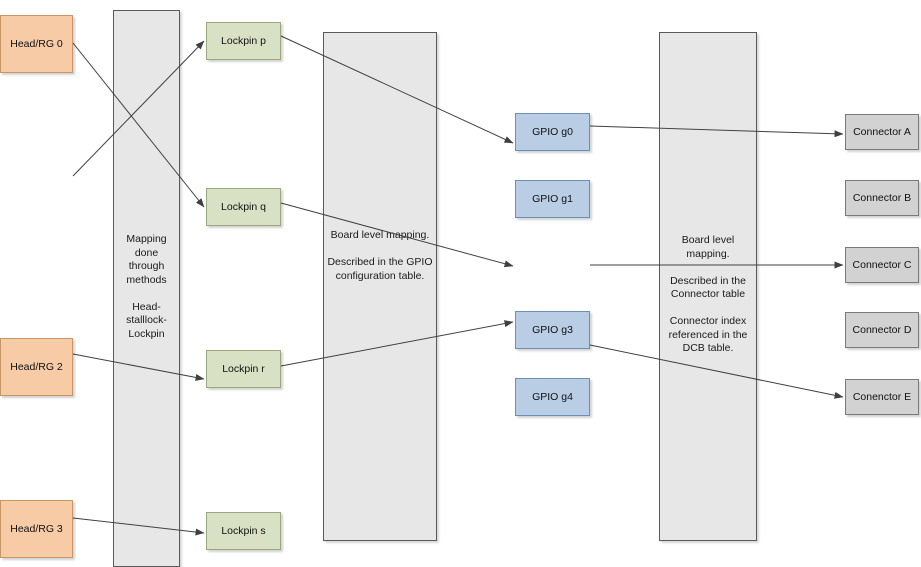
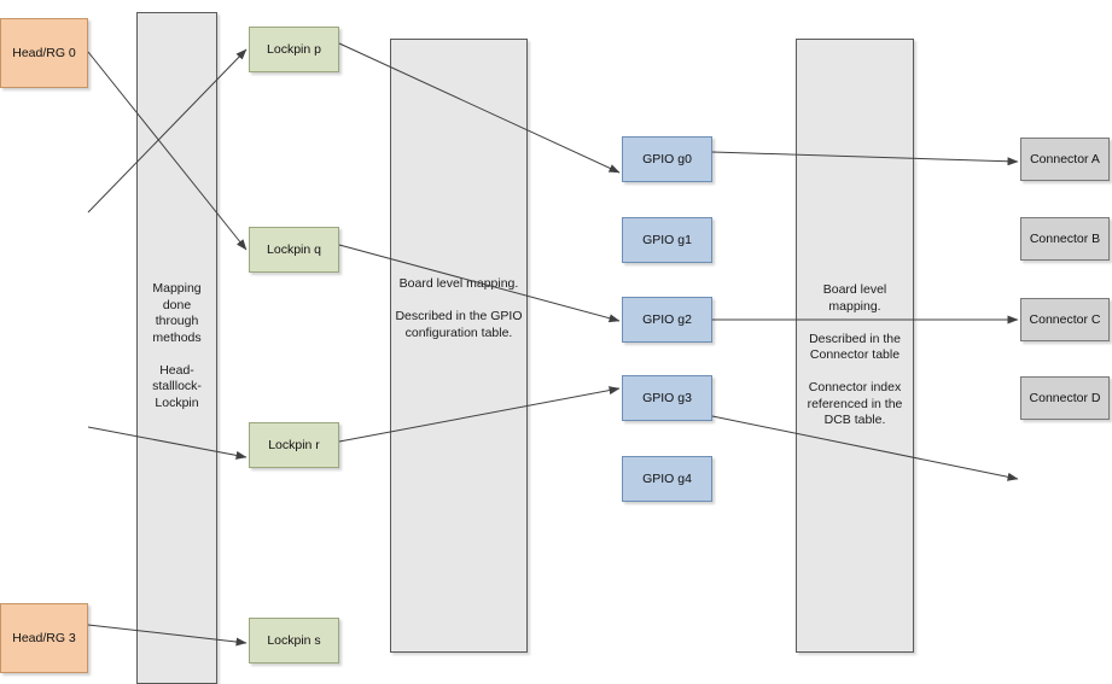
  Mapping done
  through
  methods
  Head-
  stalllock-
  Lockpin
  Board level mpping.
  Described in the GPIO
  configuration table.
  Board level mapping.
  Described in the
  Connector table
  Connector index
  referenced in the
  DCB table.
  Head/RG 0
- Head/RG 2
  Head/RG 3
  Lockpin p
  Lockpin q
  Lockpin r
  Lockpin s
  GPIO g0
  GPIO g1
+ GPIO g2
  GPIO g3
  GPIO g4
  Connector A
  Connector B
  Connector C
  Connector D
- Conenctor E
